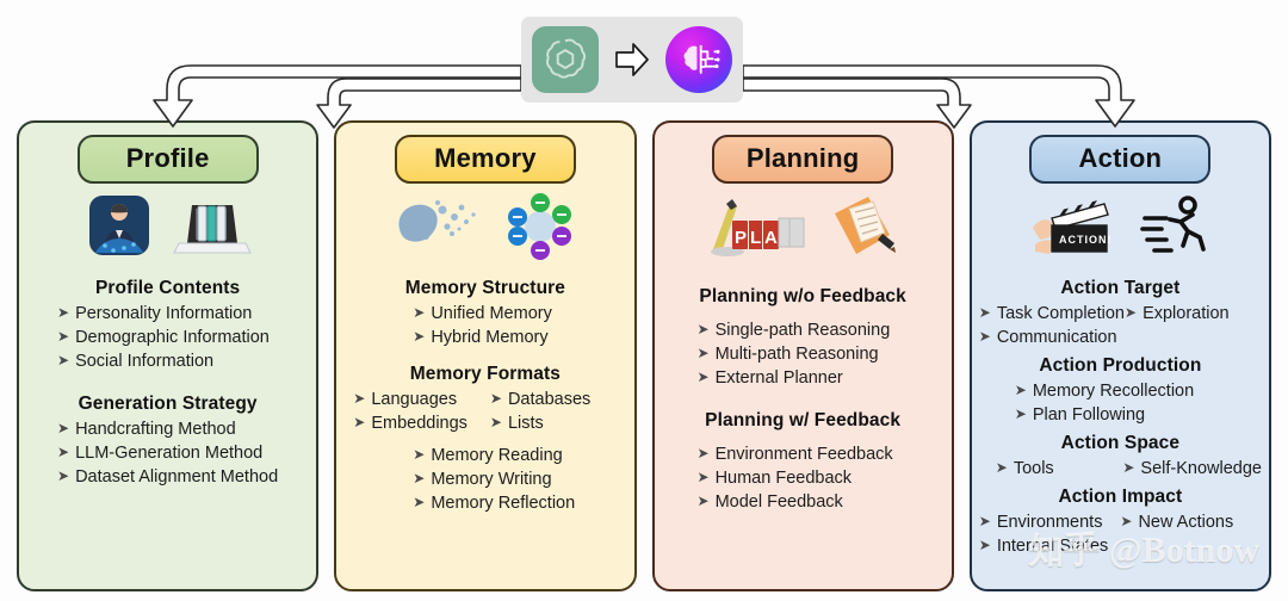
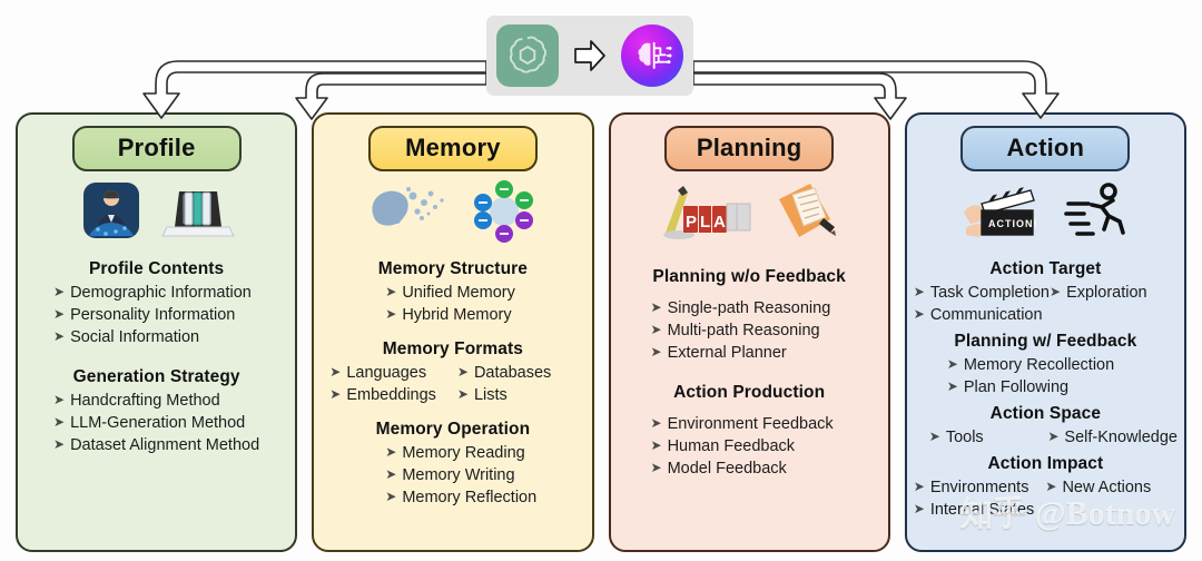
  Profile
  Profile Contents
  ➤
- Personality Information
+ Demographic Information
  ➤
- Demographic Information
+ Personality Information
  ➤
  Social Information
  Generation Strategy
  ➤
  Handcrafting Method
  ➤
  LLM-Generation Method
  ➤
  Dataset Alignment Method
  Memory
  Memory Structure
  ➤
  Unified Memory
  ➤
  Hybrid Memory
  Memory Formats
  ➤
  Languages
  ➤
  Databases
  ➤
  Embeddings
  ➤
  Lists
+ Memory Operation
  ➤
  Memory Reading
  ➤
  Memory Writing
  ➤
  Memory Reflection
  Planning
  P
  L
  A
  Planning w/o Feedback
  ➤
  Single-path Reasoning
  ➤
  Multi-path Reasoning
  ➤
  External Planner
- Planning w/ Feedback
+ Action Production
  ➤
  Environment Feedback
  ➤
  Human Feedback
  ➤
  Model Feedback
  Action
  ACTION!
  Action Target
  ➤
  Task Completion
  ➤
  Exploration
  ➤
  Communication
- Action Production
+ Planning w/ Feedback
  ➤
  Memory Recollection
  ➤
  Plan Following
  Action Space
  ➤
  Tools
  ➤
  Self-Knowledge
  Action Impact
  ➤
  Environments
  ➤
  New Actions
  ➤
  Internal States
  知乎 @Botnow
